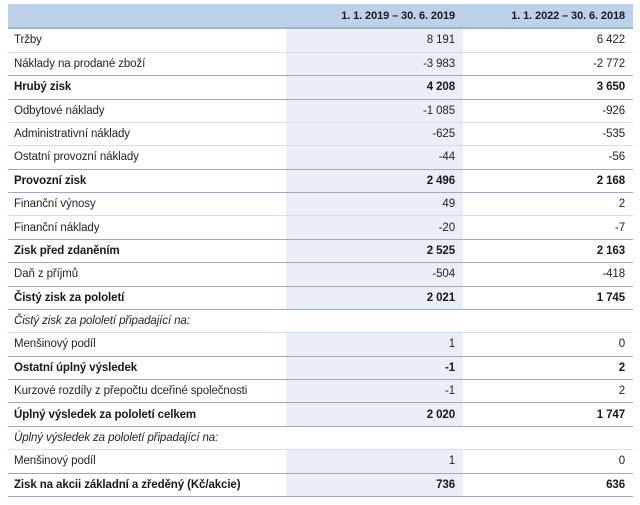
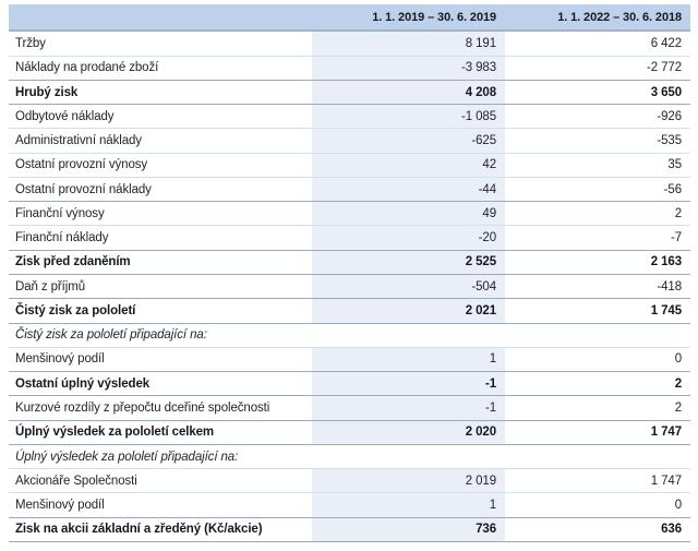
  	1. 1. 2019 – 30. 6. 2019	1. 1. 2022 – 30. 6. 2018
  Tržby	8 191	6 422
  Náklady na prodané zboží	-3 983	-2 772
  Hrubý zisk	4 208	3 650
  Odbytové náklady	-1 085	-926
  Administrativní náklady	-625	-535
+ Ostatní provozní výnosy	42	35
  Ostatní provozní náklady	-44	-56
- Provozní zisk	2 496	2 168
  Finanční výnosy	49	2
  Finanční náklady	-20	-7
  Zisk před zdaněním	2 525	2 163
  Daň z příjmů	-504	-418
  Čistý zisk za pololetí	2 021	1 745
  Čistý zisk za pololetí připadající na:
  Menšinový podíl	1	0
  Ostatní úplný výsledek	-1	2
  Kurzové rozdíly z přepočtu dceřiné společnosti	-1	2
  Úplný výsledek za pololetí celkem	2 020	1 747
  Úplný výsledek za pololetí připadající na:
+ Akcionáře Společnosti	2 019	1 747
  Menšinový podíl	1	0
  Zisk na akcii základní a zředěný (Kč/akcie)	736	636
